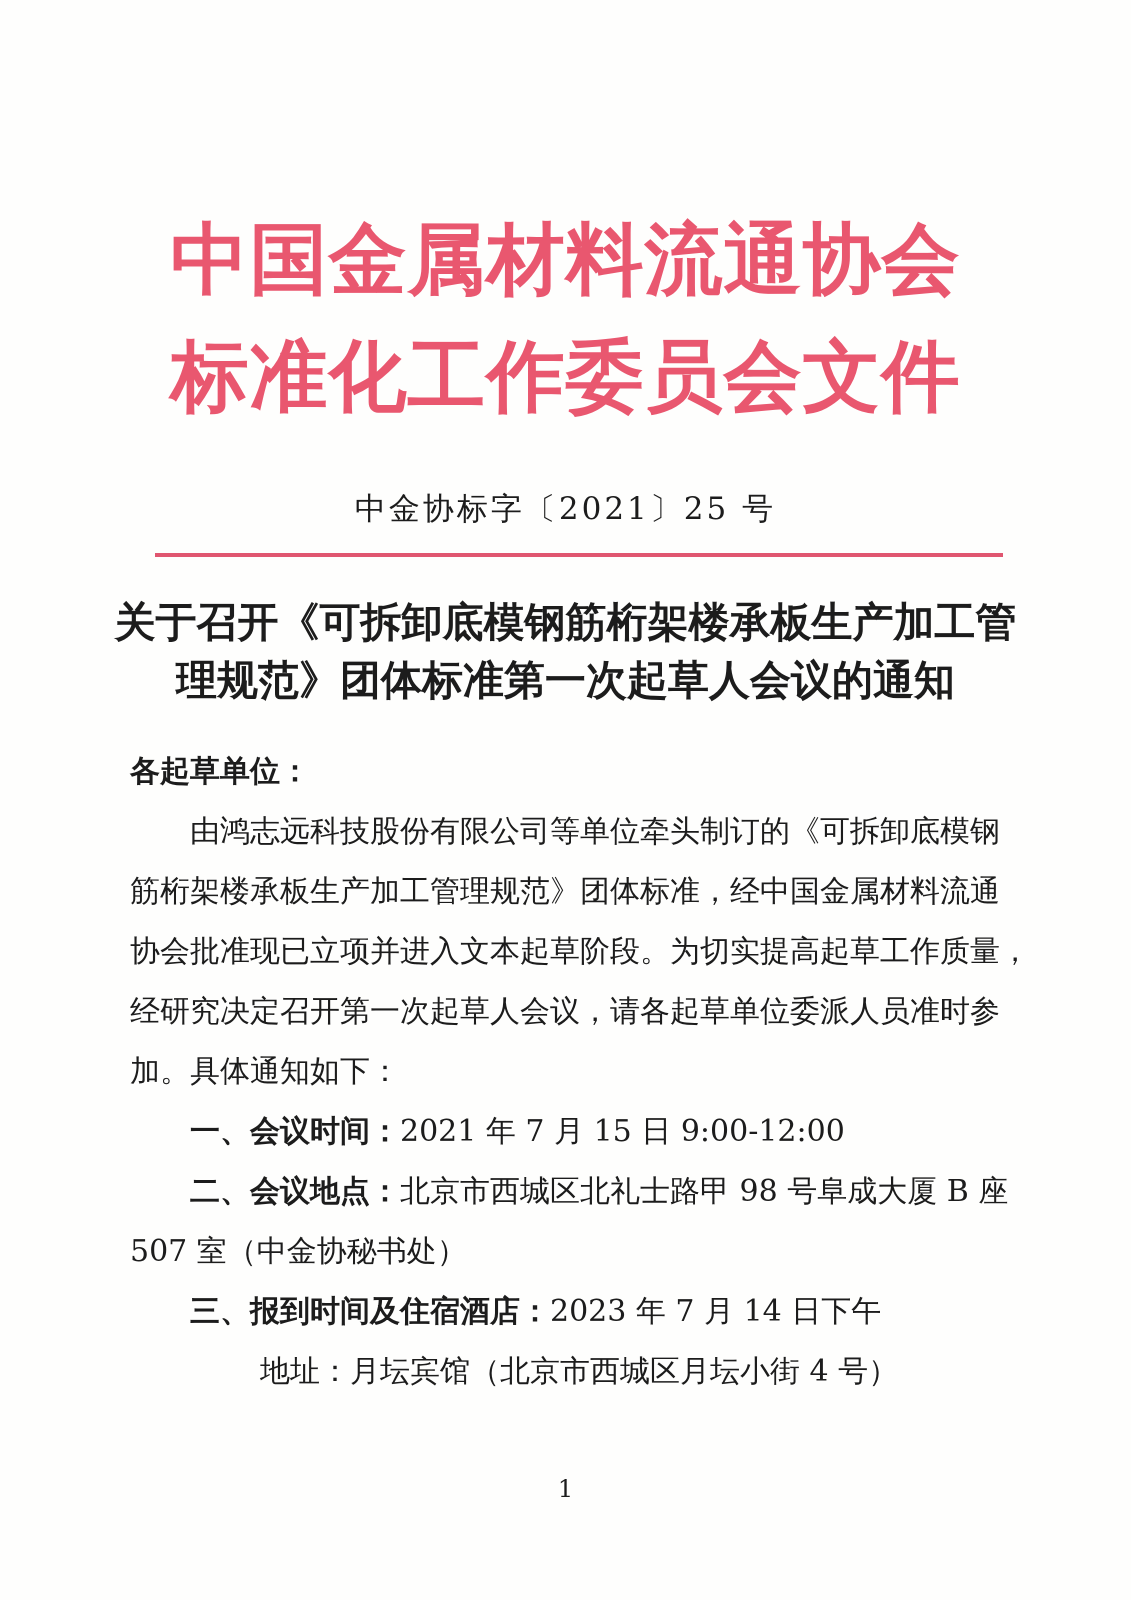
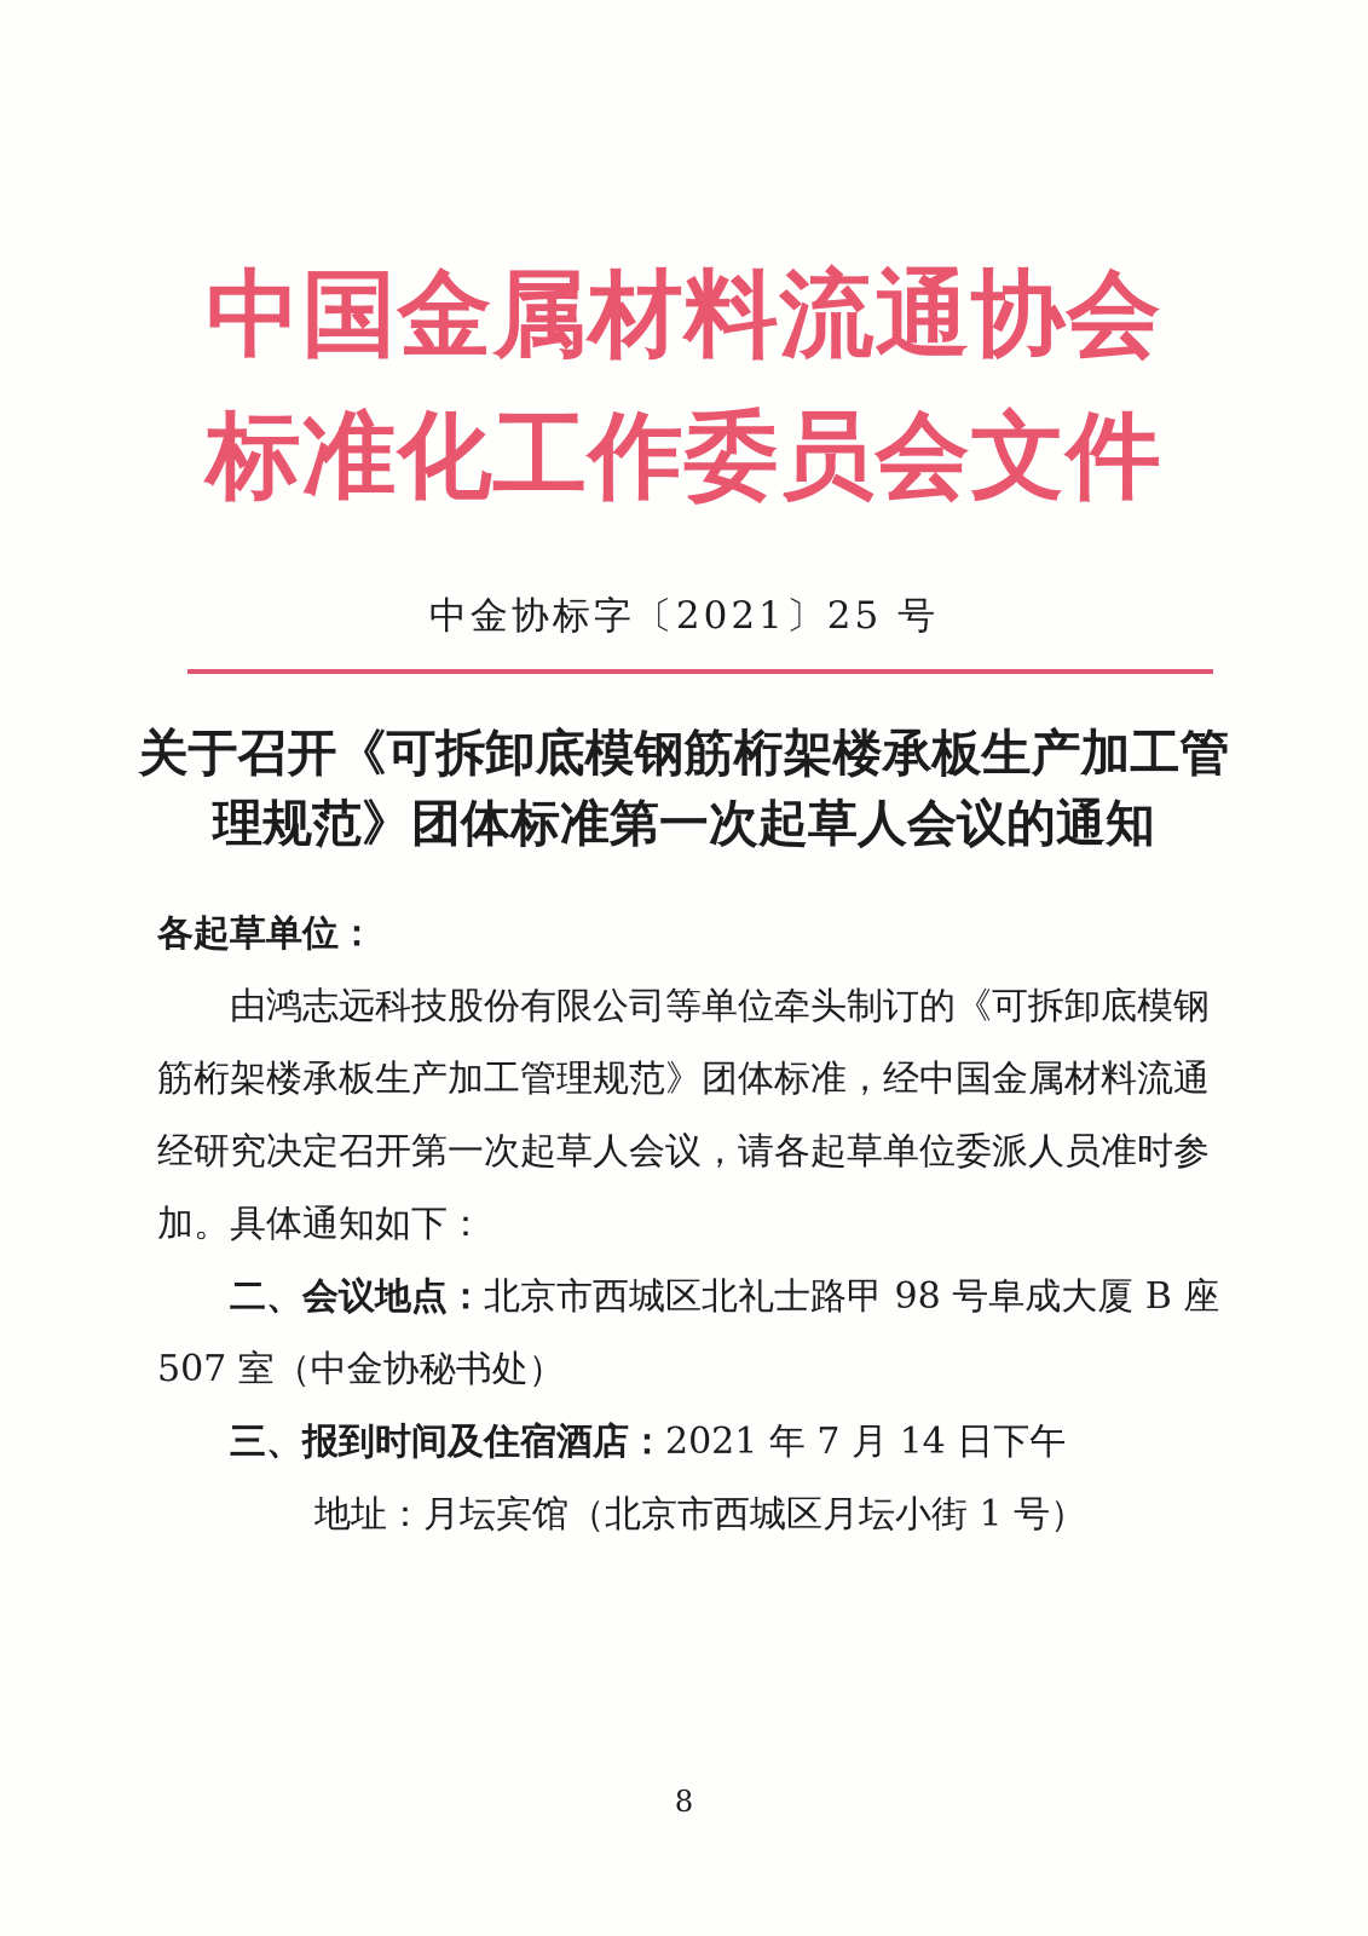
  中国金属材料流通协会
  标准化工作委员会文件
  中金协标字〔2021〕25 号
  关于召开《可拆卸底模钢筋桁架楼承板生产加工管
  理规范》团体标准第一次起草人会议的通知
  各起草单位：
  由鸿志远科技股份有限公司等单位牵头制订的《可拆卸底模钢
  筋桁架楼承板生产加工管理规范》团体标准，经中国金属材料流通
- 协会批准现已立项并进入文本起草阶段。为切实提高起草工作质量，
  经研究决定召开第一次起草人会议，请各起草单位委派人员准时参
  加。具体通知如下：
- 一、会议时间：2021 年 7 月 15 日 9:00-12:00
  二、会议地点：北京市西城区北礼士路甲 98 号阜成大厦 B 座
  507 室（中金协秘书处）
- 三、报到时间及住宿酒店：2023 年 7 月 14 日下午
+ 三、报到时间及住宿酒店：2021 年 7 月 14 日下午
- 地址：月坛宾馆（北京市西城区月坛小街 4 号）
+ 地址：月坛宾馆（北京市西城区月坛小街 1 号）
- 1
+ 8
